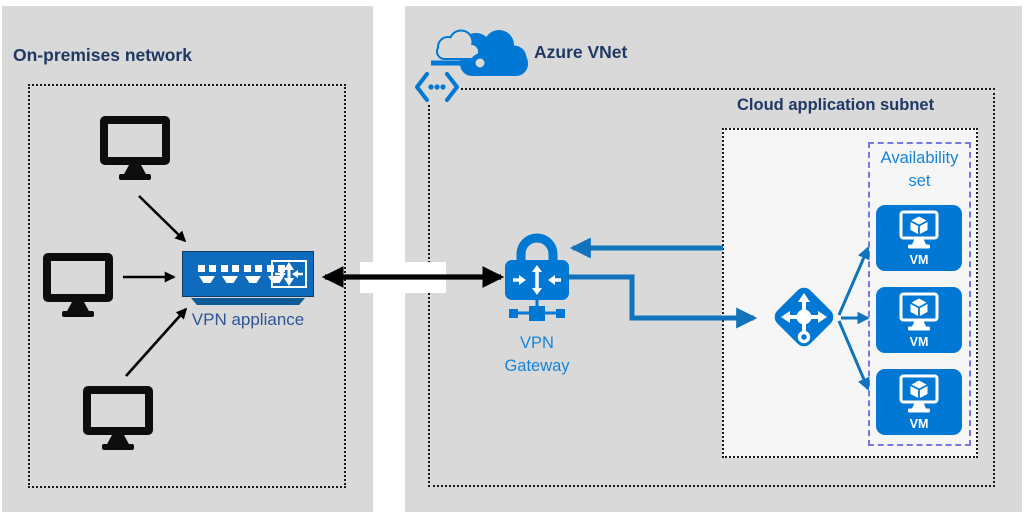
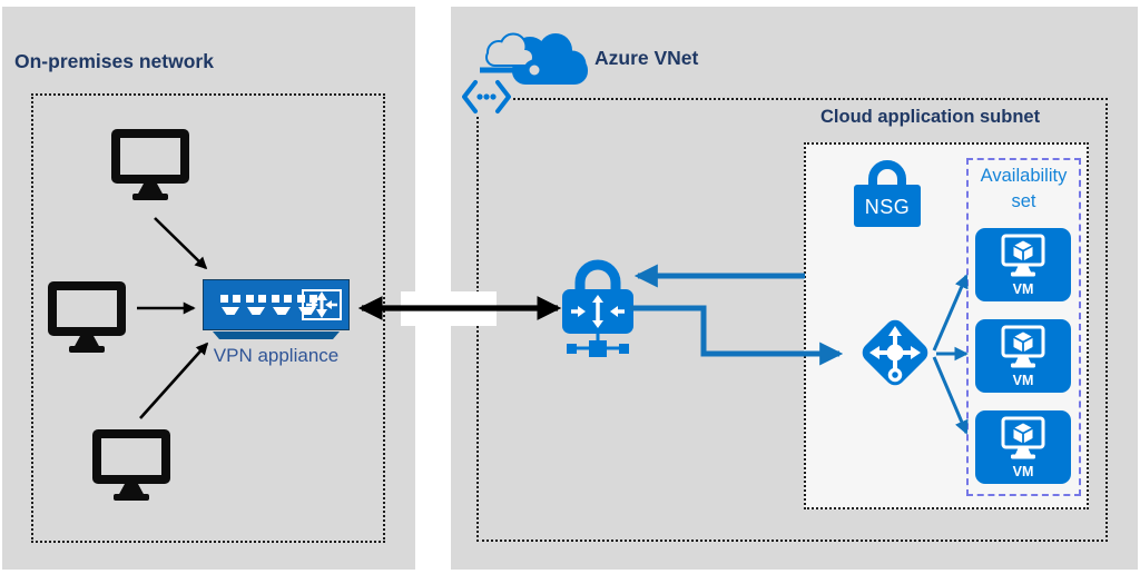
  On-premises network
  VPN appliance
  Azure VNet
- VPN
- Gateway
  Cloud application subnet
+ NSG
  Availability
  set
  VM
  VM
  VM
